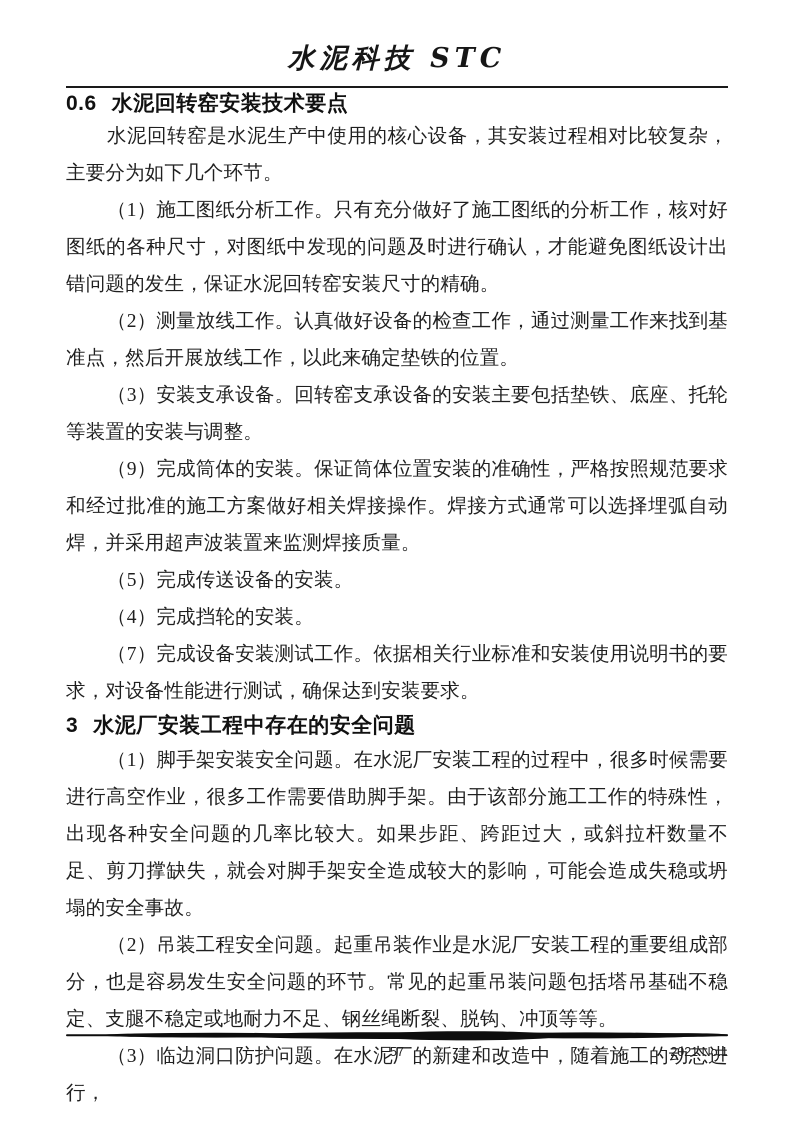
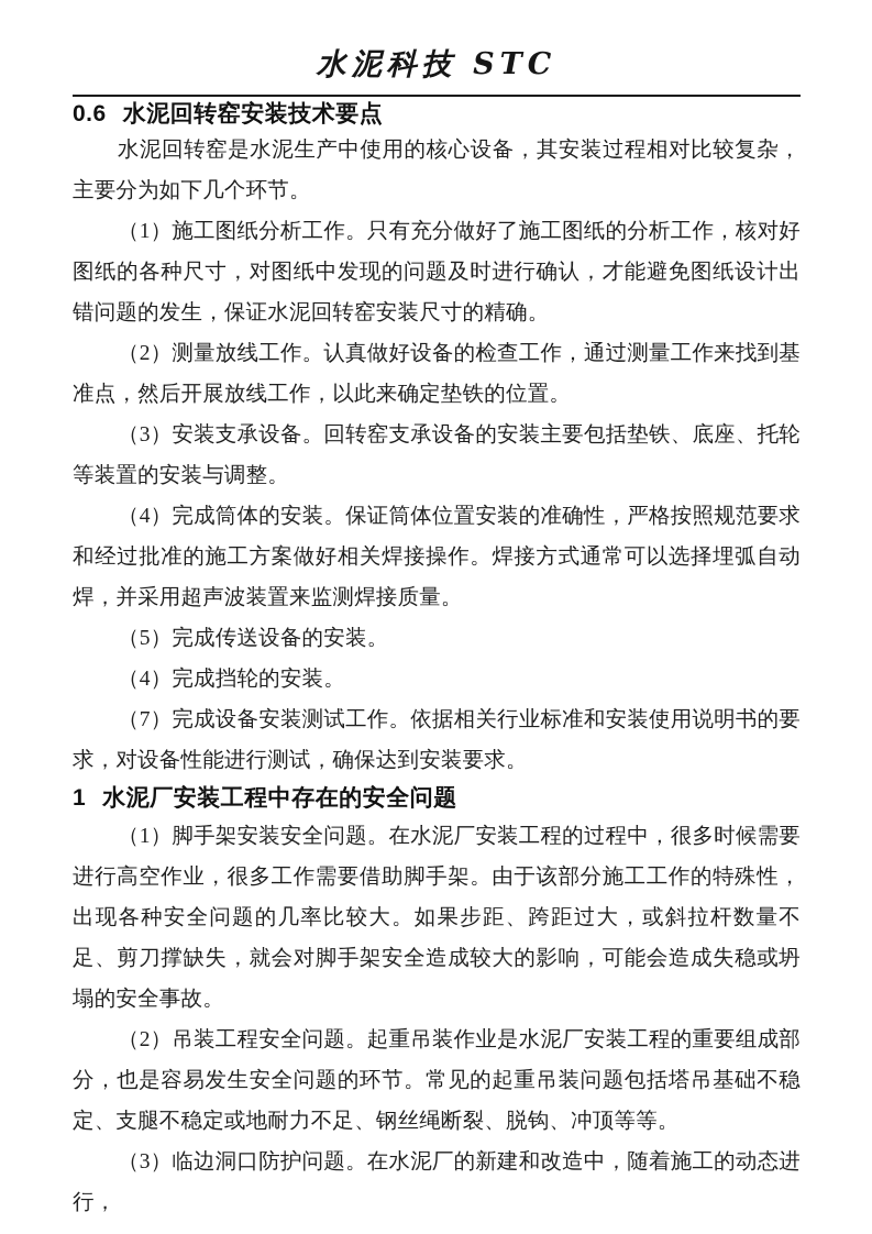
  水泥科技 STC
  0.6 水泥回转窑安装技术要点
  水泥回转窑是水泥生产中使用的核心设备，其安装过程相对比较复杂，主要分为如下几个环节。
  （1）施工图纸分析工作。只有充分做好了施工图纸的分析工作，核对好图纸的各种尺寸，对图纸中发现的问题及时进行确认，才能避免图纸设计出错问题的发生，保证水泥回转窑安装尺寸的精确。
  （2）测量放线工作。认真做好设备的检查工作，通过测量工作来找到基准点，然后开展放线工作，以此来确定垫铁的位置。
  （3）安装支承设备。回转窑支承设备的安装主要包括垫铁、底座、托轮等装置的安装与调整。
- （9）完成筒体的安装。保证筒体位置安装的准确性，严格按照规范要求和经过批准的施工方案做好相关焊接操作。焊接方式通常可以选择埋弧自动焊，并采用超声波装置来监测焊接质量。
+ （4）完成筒体的安装。保证筒体位置安装的准确性，严格按照规范要求和经过批准的施工方案做好相关焊接操作。焊接方式通常可以选择埋弧自动焊，并采用超声波装置来监测焊接质量。
  （5）完成传送设备的安装。
  （4）完成挡轮的安装。
  （7）完成设备安装测试工作。依据相关行业标准和安装使用说明书的要求，对设备性能进行测试，确保达到安装要求。
- 3 水泥厂安装工程中存在的安全问题
+ 1 水泥厂安装工程中存在的安全问题
  （1）脚手架安装安全问题。在水泥厂安装工程的过程中，很多时候需要进行高空作业，很多工作需要借助脚手架。由于该部分施工工作的特殊性，出现各种安全问题的几率比较大。如果步距、跨距过大，或斜拉杆数量不足、剪刀撑缺失，就会对脚手架安全造成较大的影响，可能会造成失稳或坍塌的安全事故。
  （2）吊装工程安全问题。起重吊装作业是水泥厂安装工程的重要组成部分，也是容易发生安全问题的环节。常见的起重吊装问题包括塔吊基础不稳定、支腿不稳定或地耐力不足、钢丝绳断裂、脱钩、冲顶等等。
  （3）临边洞口防护问题。在水泥厂的新建和改造中，随着施工的动态进行，
- 57
- 2021.No.1
